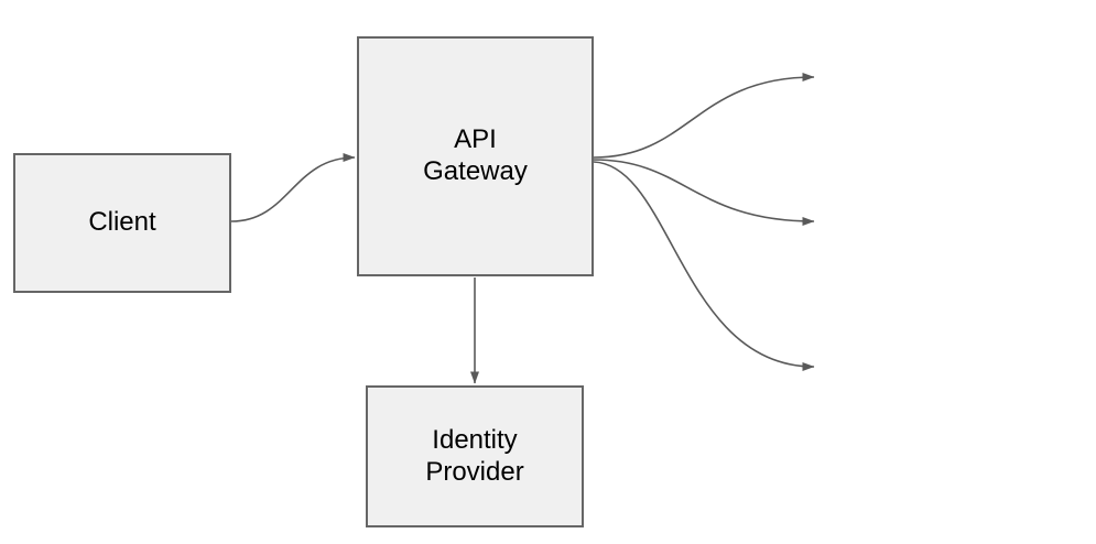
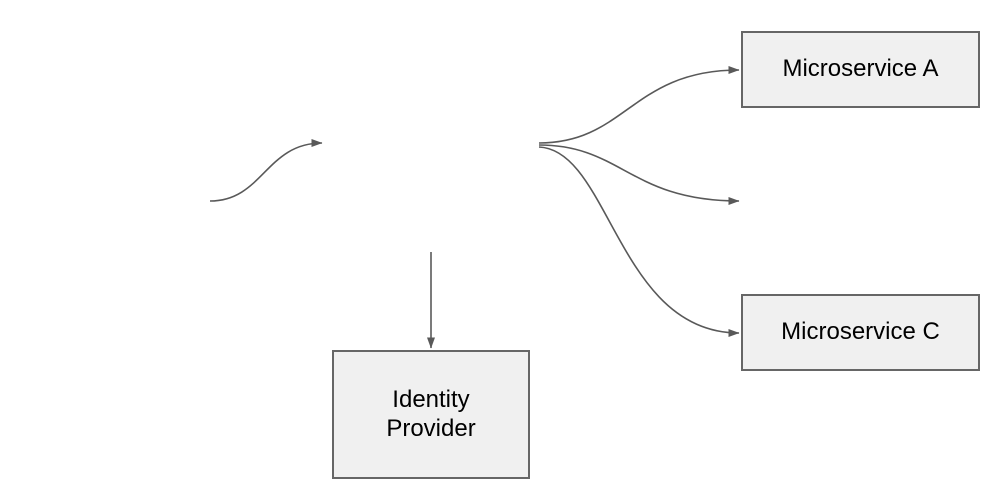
- Client
- API
- Gateway
  Identity
  Provider
+ Microservice A
+ Microservice C
